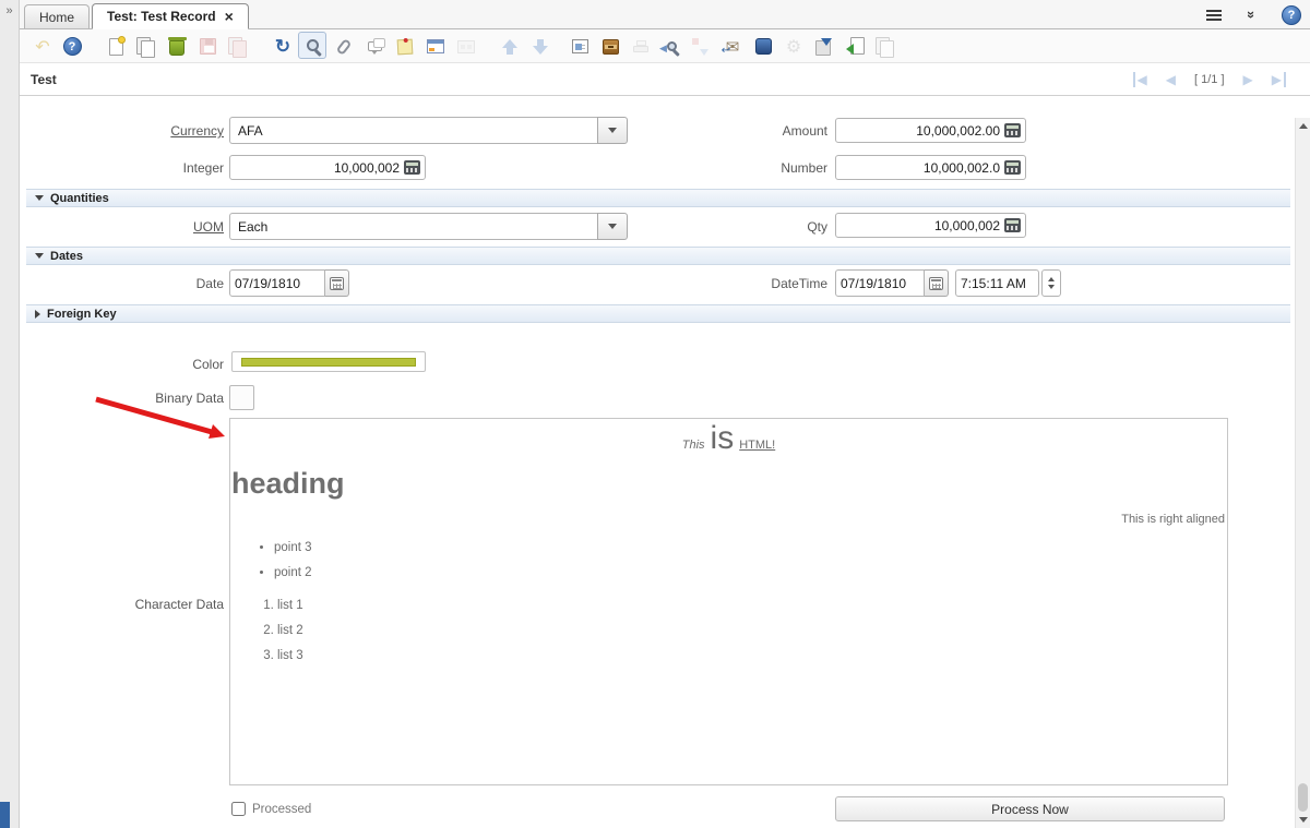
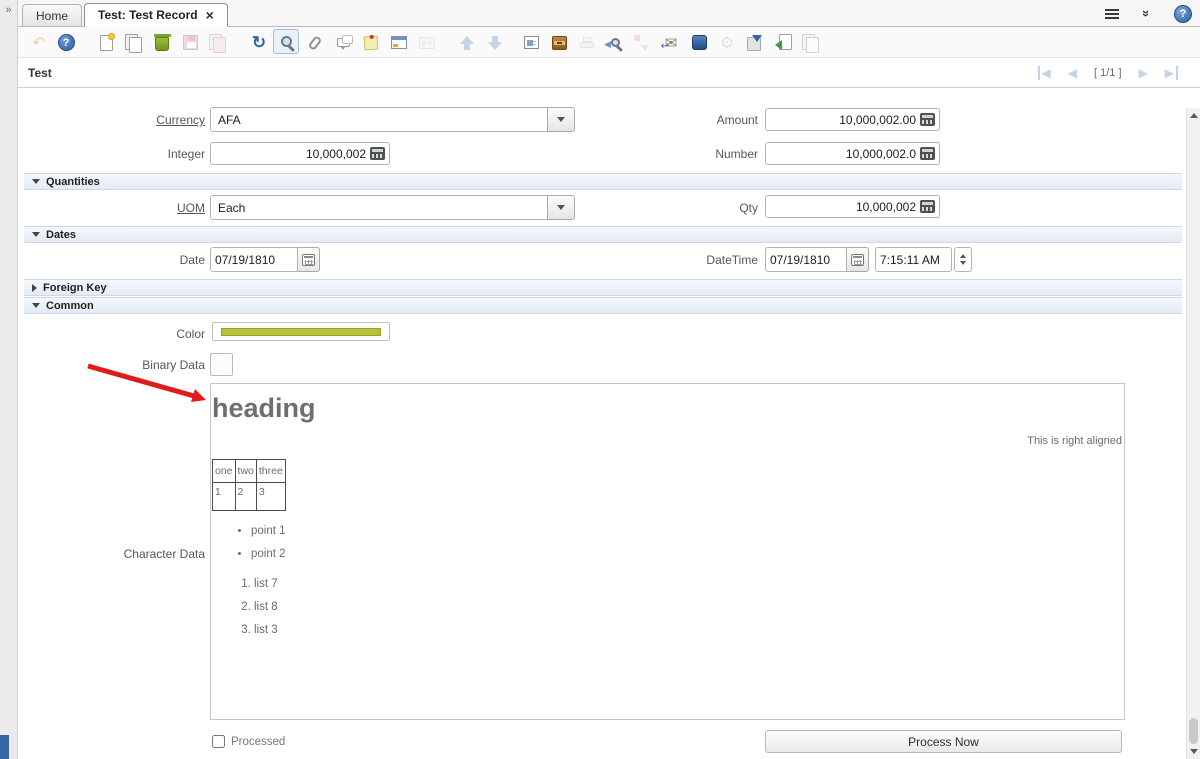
  »
  Home
  Test: Test Record
  ×
  ?
  ↶
  ?
  ↻
  ◀
  ✉
  ↩
  ⚙
  Test
  ◀
  ◀
  [ 1/1 ]
  ▶
  ▶
  Currency
  AFA
  Amount
  10,000,002.00
  Integer
  10,000,002
  Number
  10,000,002.0
  Quantities
  UOM
  Each
  Qty
  10,000,002
  Dates
  Date
  07/19/1810
  DateTime
  07/19/1810
  7:15:11 AM
  Foreign Key
+ Common
  Color
  Binary Data
  Character Data
- Thisis HTML!
  heading
  This is right aligned
+ one	two	three
+ 1	2	3
- point 3
+ point 1
  point 2
- list 1
+ list 7
- list 2
+ list 8
  list 3
  Processed
  Process Now
